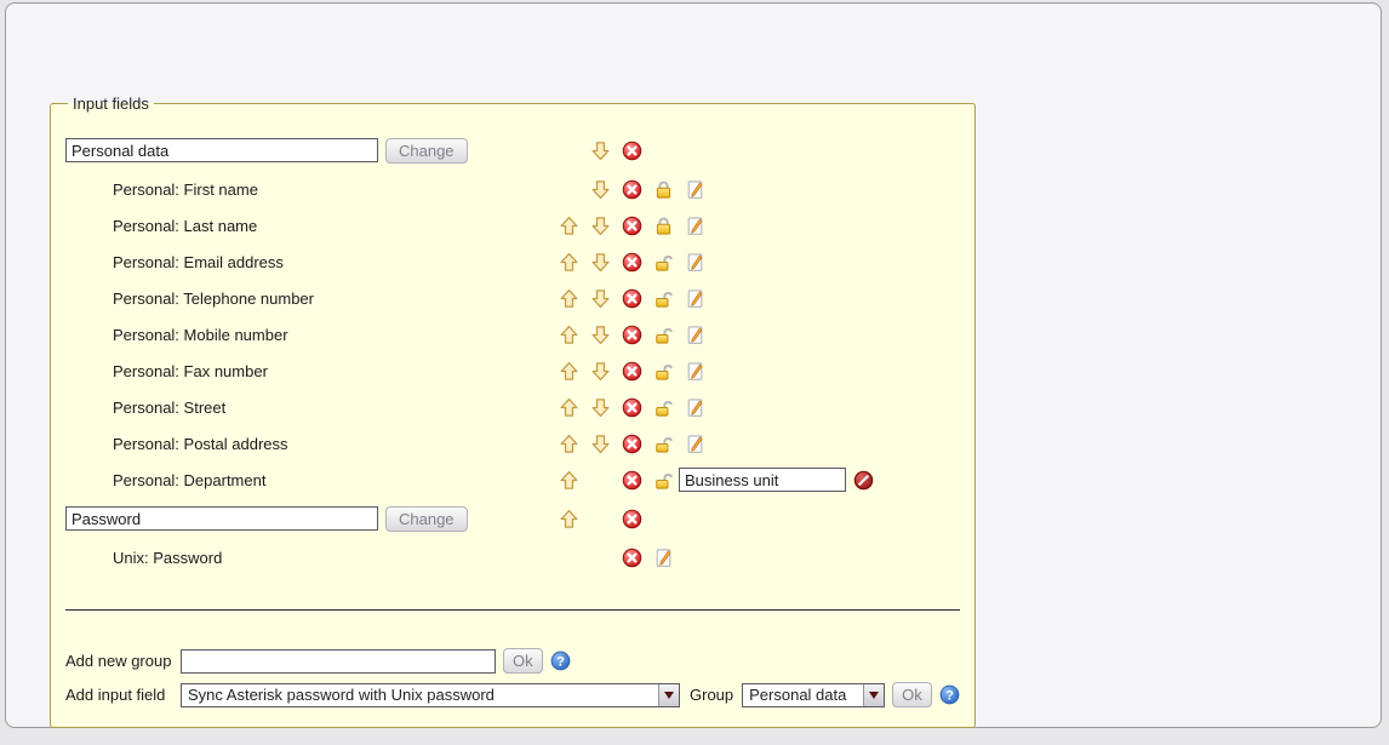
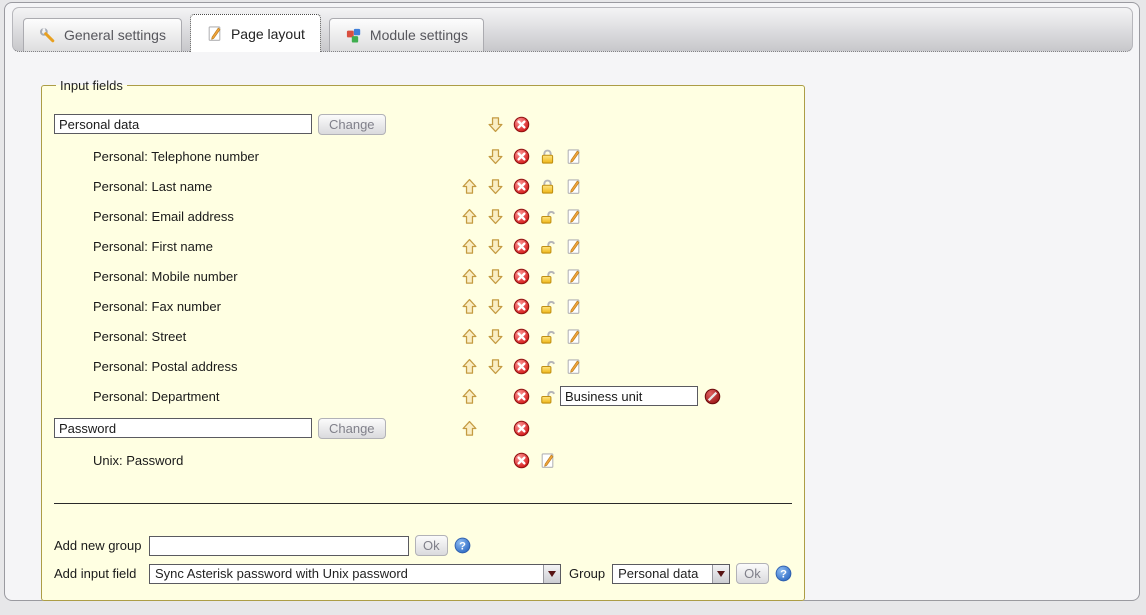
+ General settings
+ Page layout
+ Module settings
  Input fields
  Personal data
  Change
- Personal: First name
+ Personal: Telephone number
  Personal: Last name
  Personal: Email address
- Personal: Telephone number
+ Personal: First name
  Personal: Mobile number
  Personal: Fax number
  Personal: Street
  Personal: Postal address
  Personal: Department
  Business unit
  Password
  Change
  Unix: Password
  Add new group
  Ok
  Add input field
  Sync Asterisk password with Unix password
  Group
  Personal data
  Ok
